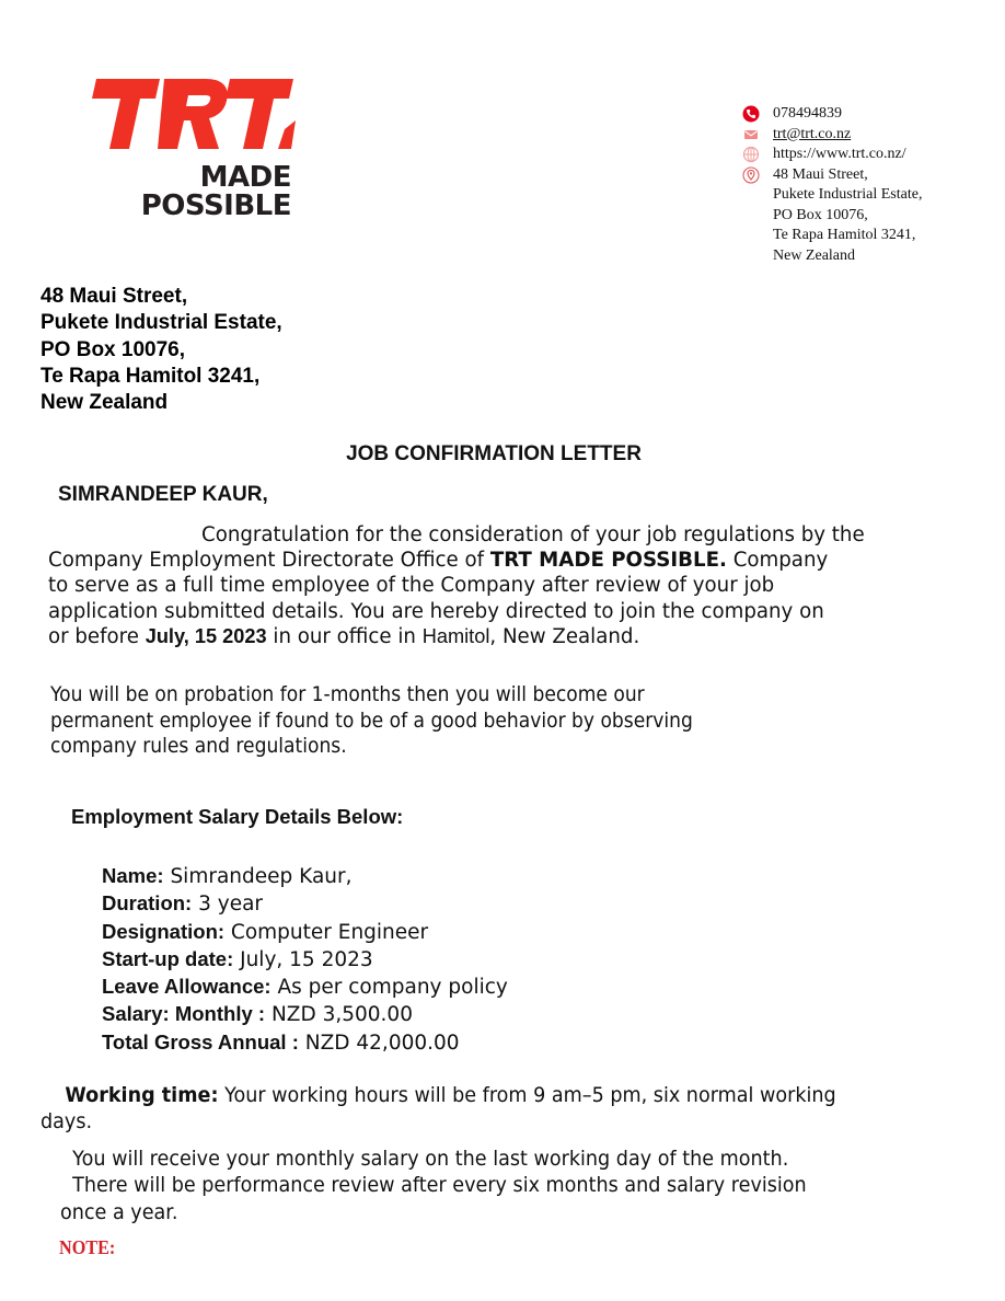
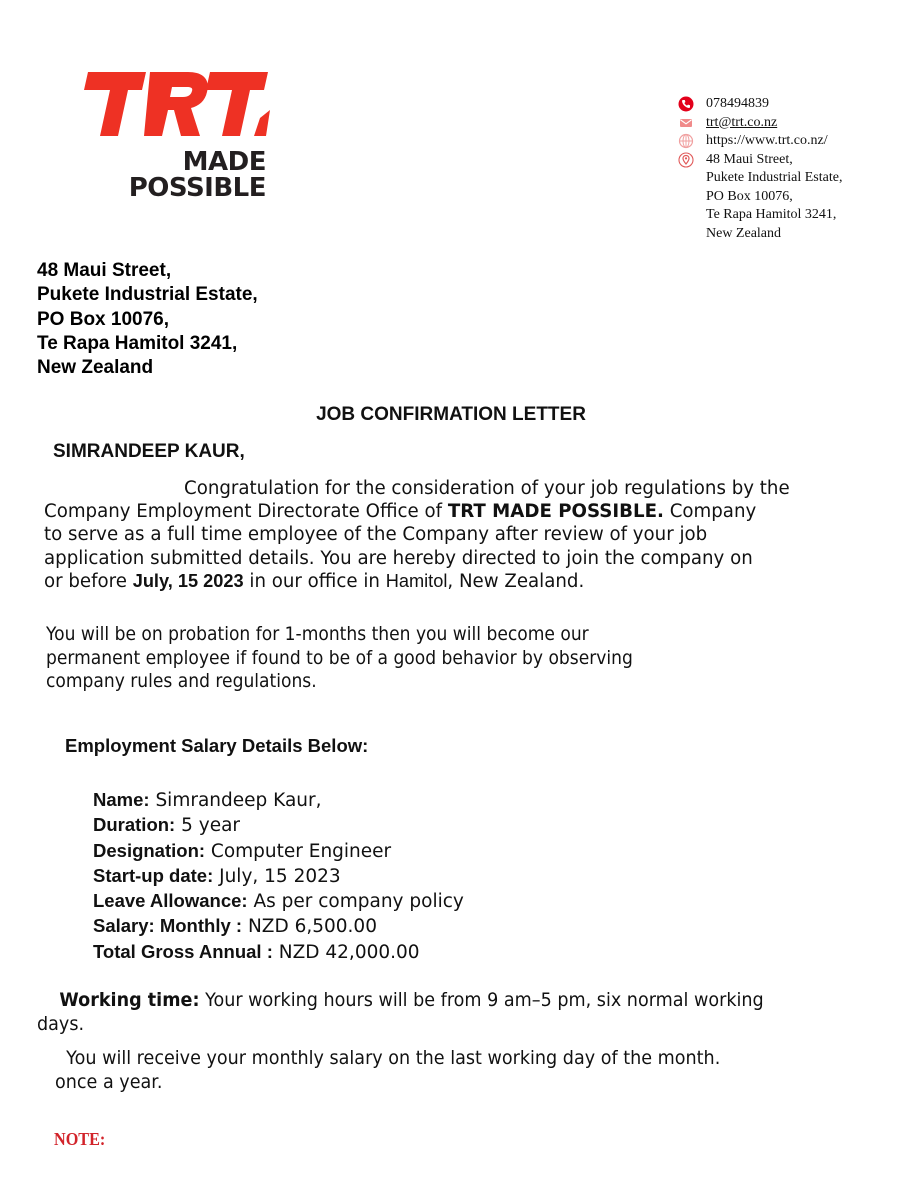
  MADE
  POSSIBLE
  078494839
  trt@trt.co.nz
  https://www.trt.co.nz/
  48 Maui Street,
  Pukete Industrial Estate,
  PO Box 10076,
  Te Rapa Hamitol 3241,
  New Zealand
  48 Maui Street,
  Pukete Industrial Estate,
  PO Box 10076,
  Te Rapa Hamitol 3241,
  New Zealand
  JOB CONFIRMATION LETTER
  SIMRANDEEP KAUR,
  Congratulation for the consideration of your job regulations by the
  Company Employment Directorate Office of TRT MADE POSSIBLE. Company
  to serve as a full time employee of the Company after review of your job
  application submitted details. You are hereby directed to join the company on
  or before July, 15 2023 in our office in Hamitol, New Zealand.
  You will be on probation for 1-months then you will become our
  permanent employee if found to be of a good behavior by observing
  company rules and regulations.
  Employment Salary Details Below:
  Name: Simrandeep Kaur,
- Duration: 3 year
+ Duration: 5 year
  Designation: Computer Engineer
  Start-up date: July, 15 2023
  Leave Allowance: As per company policy
- Salary: Monthly : NZD 3,500.00
+ Salary: Monthly : NZD 6,500.00
  Total Gross Annual : NZD 42,000.00
  Working time: Your working hours will be from 9 am–5 pm, six normal working
  days.
  You will receive your monthly salary on the last working day of the month.
- There will be performance review after every six months and salary revision
  once a year.
  NOTE:
